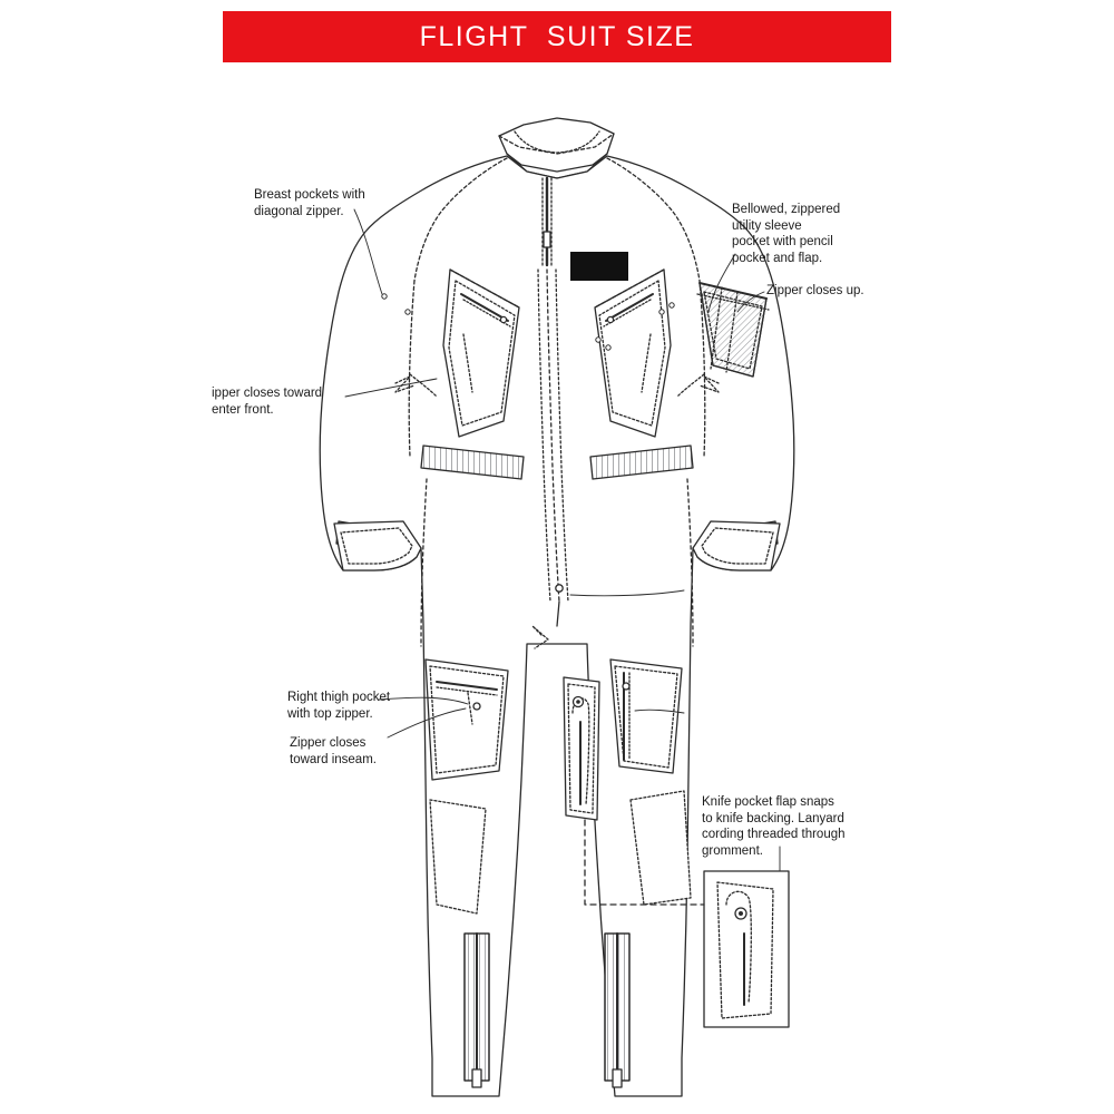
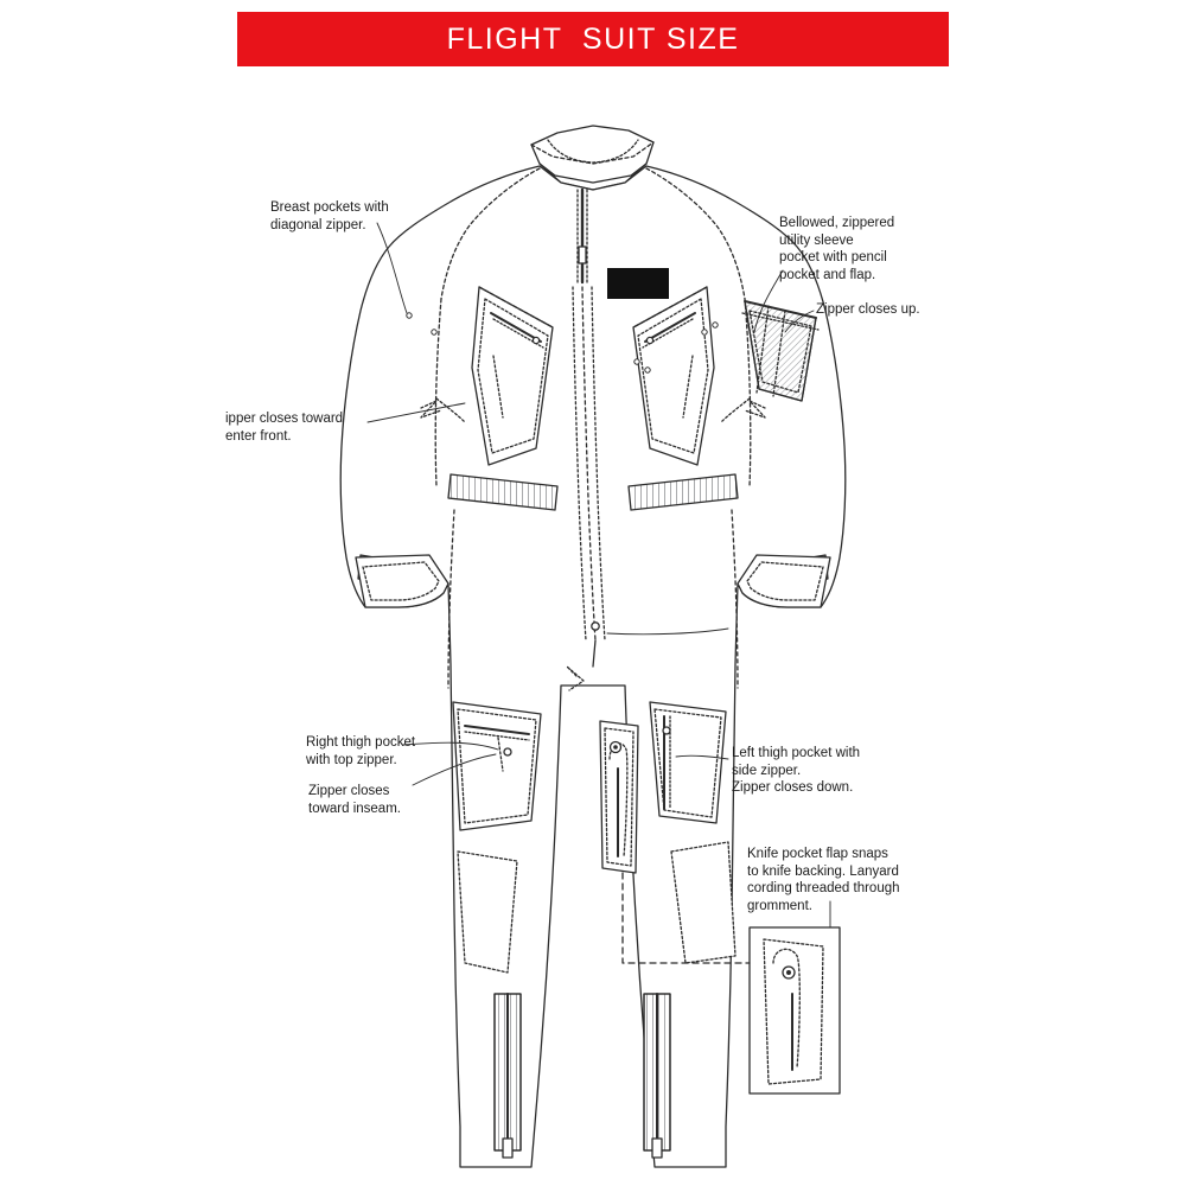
  FLIGHT SUIT SIZE
  Breast pockets with
  diagonal zipper.
  ipper closes toward
  enter front.
  Right thigh pocket
  with top zipper.
  Zipper closes
  toward inseam.
  Bellowed, zippered
  utility sleeve
  pocket with pencil
  pocket and flap.
  Zipper closes up.
+ Left thigh pocket with
+ side zipper.
+ Zipper closes down.
  Knife pocket flap snaps
  to knife backing. Lanyard
  cording threaded through
  gromment.
